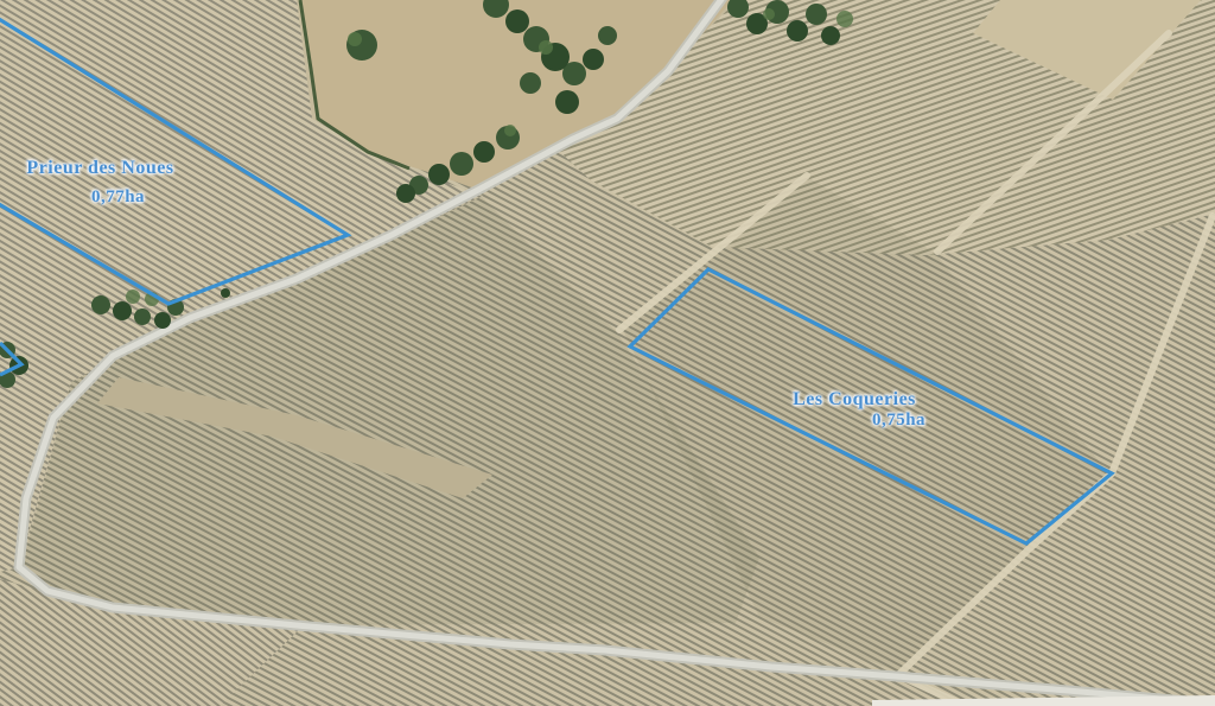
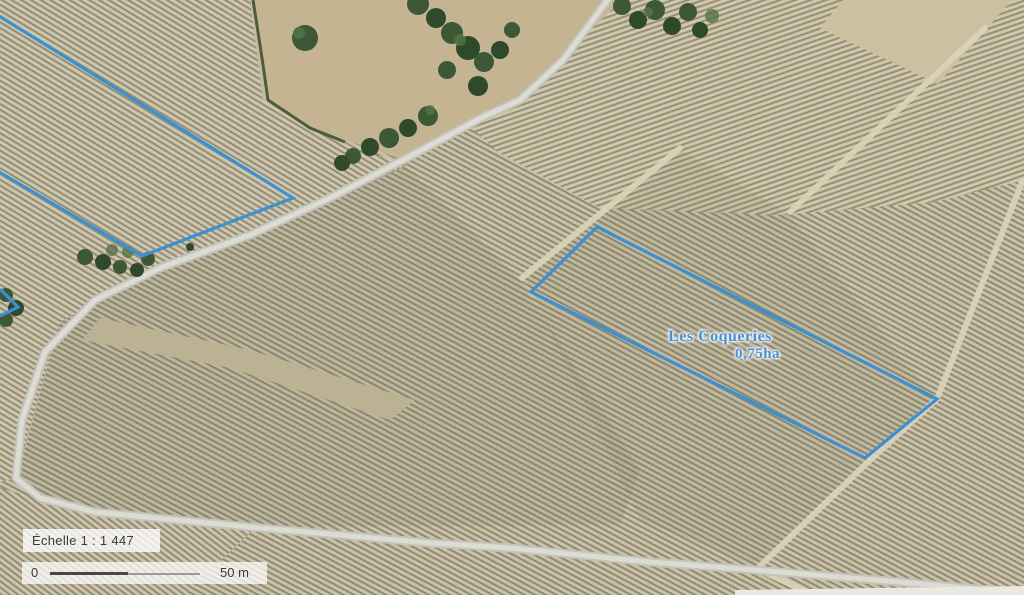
- Prieur des Noues
- 0,77ha
  Les Coqueries
  0,75ha
+ Échelle 1 : 1 447
+ 0
+ 50 m
